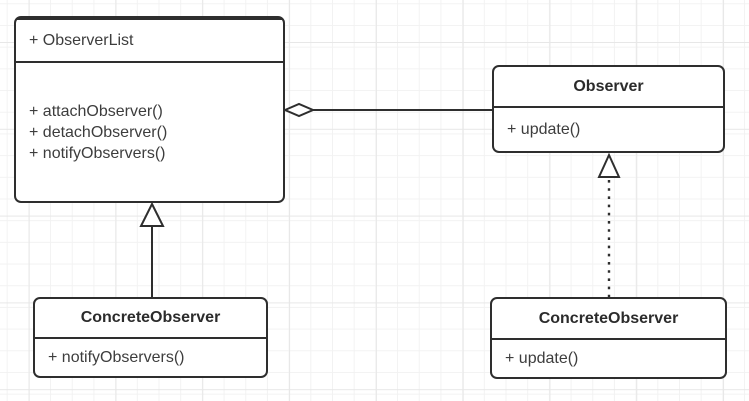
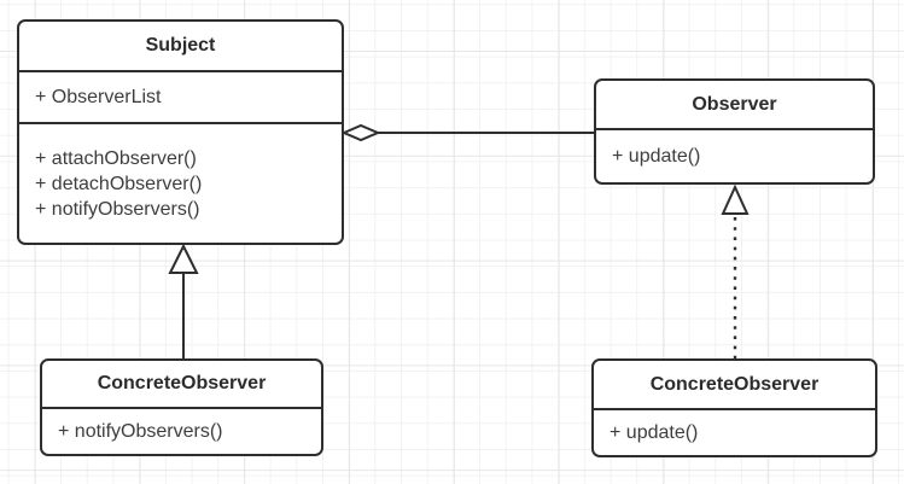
+ Subject
  + ObserverList
  + attachObserver()
  + detachObserver()
  + notifyObservers()
  Observer
  + update()
  ConcreteObserver
  + notifyObservers()
  ConcreteObserver
  + update()
